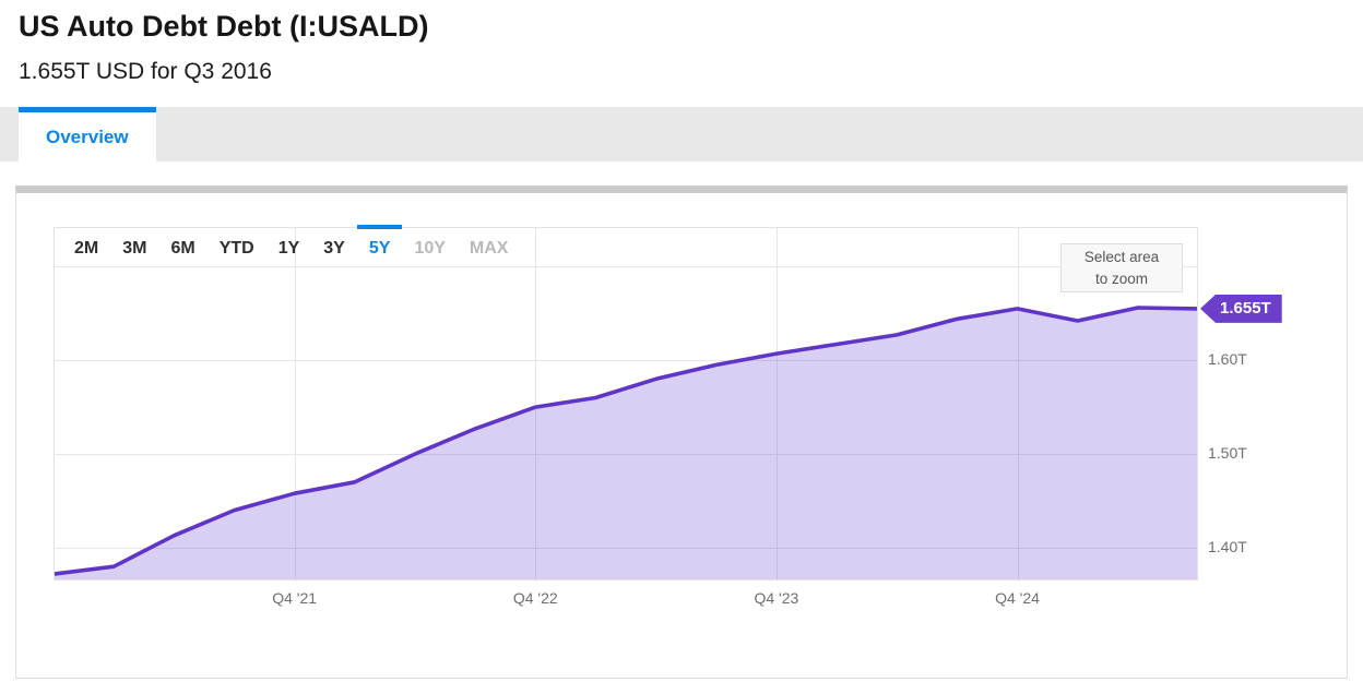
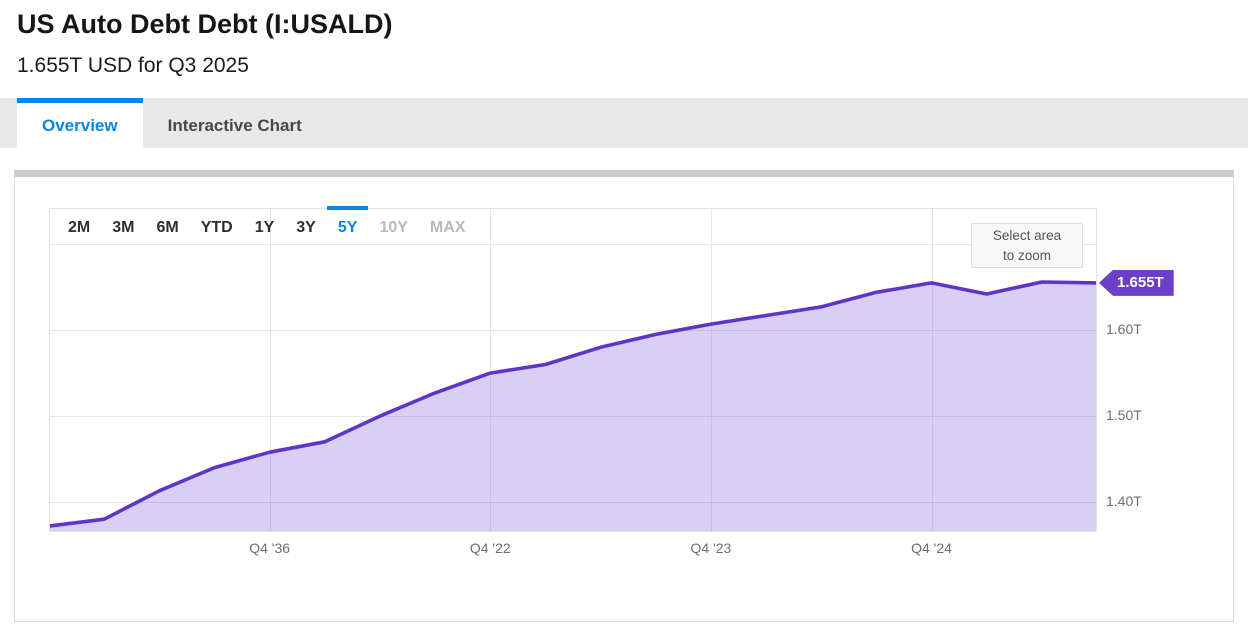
  US Auto Debt Debt (I:USALD)
- 1.655T USD for Q3 2016
+ 1.655T USD for Q3 2025
  Overview
+ Interactive Chart
  2M
  3M
  6M
  YTD
  1Y
  3Y
  5Y
  10Y
  MAX
  Select area
  to zoom
  1.655T
  1.60T
  1.50T
  1.40T
- Q4 '21
+ Q4 '36
  Q4 '22
  Q4 '23
  Q4 '24
